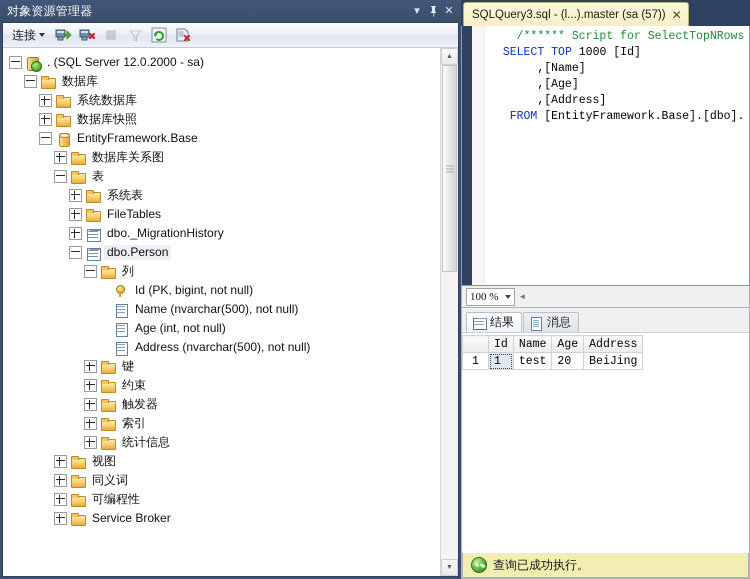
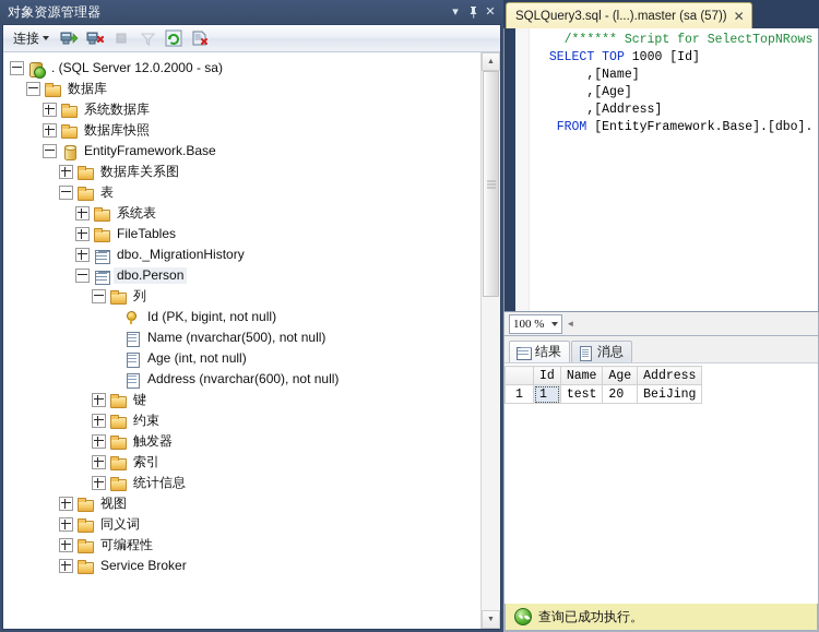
  对象资源管理器
  ▾
  ✕
  连接
  . (SQL Server 12.0.2000 - sa)
  数据库
  系统数据库
  数据库快照
  EntityFramework.Base
  数据库关系图
  表
  系统表
  FileTables
  dbo._MigrationHistory
  dbo.Person
  列
  Id (PK, bigint, not null)
  Name (nvarchar(500), not null)
  Age (int, not null)
- Address (nvarchar(500), not null)
+ Address (nvarchar(600), not null)
  键
  约束
  触发器
  索引
  统计信息
  视图
  同义词
  可编程性
  Service Broker
  SQLQuery3.sql - (l...).master (sa (57))
  ✕
  /****** Script for SelectTopNRows
  SELECT TOP 1000 [Id]
  ,[Name]
  ,[Age]
  ,[Address]
  FROM [EntityFramework.Base].[dbo].
  100 %
  ◄
  结果
  消息
  	Id	Name	Age	Address
  1	1	test	20	BeiJing
  查询已成功执行。
